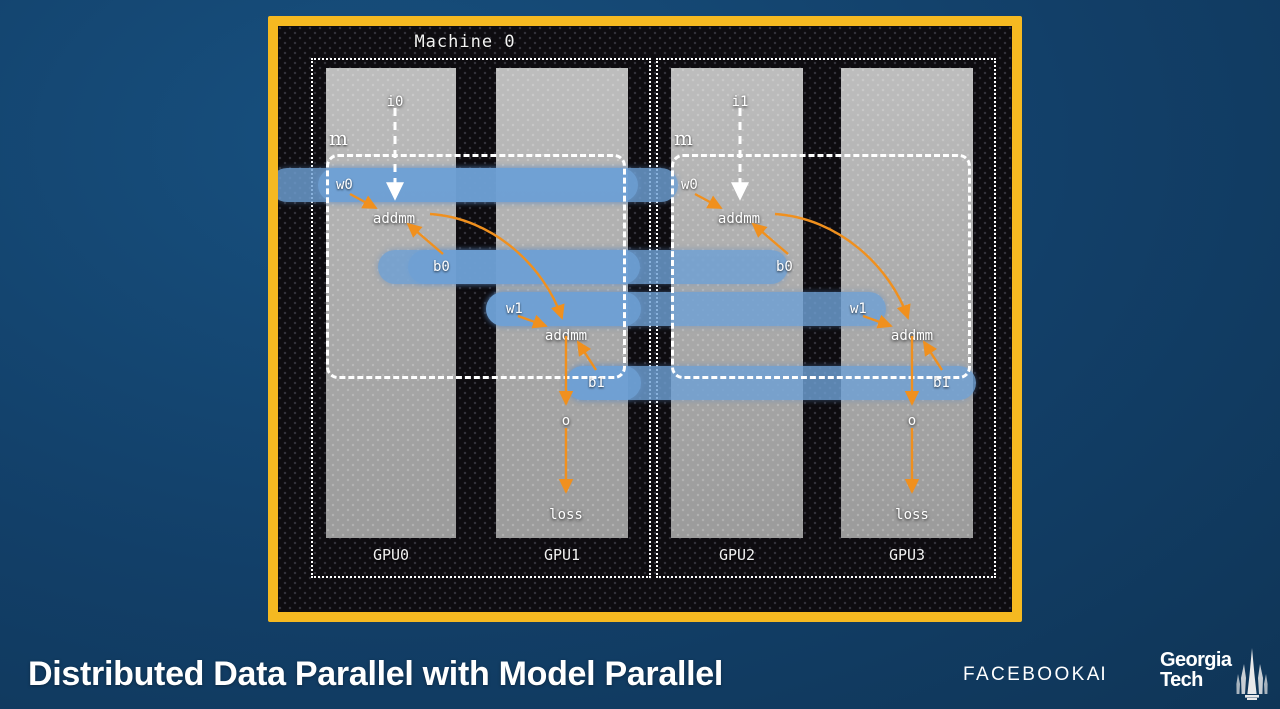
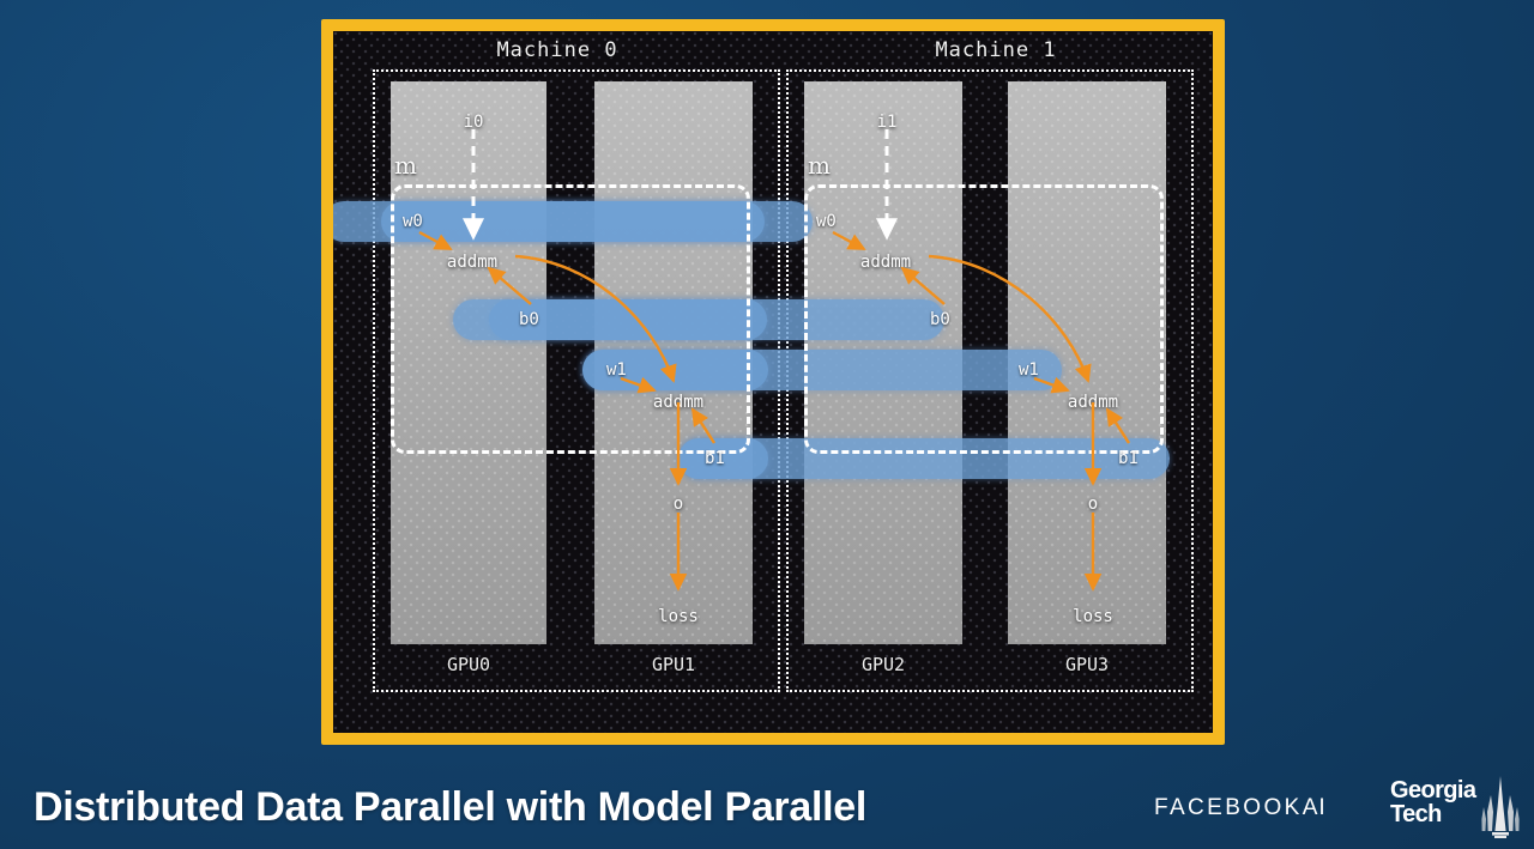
  Machine 0
+ Machine 1
  m
  m
  w0
  b0
  w1
  b1
  w0
  b0
  w1
  b1
  i0
  addmm
  admm
  o
  loss
  i1
  addmm
  admm
  o
  loss
  GPU0
  GPU1
  GPU2
  GPU3
  Distributed Data Parallel with Model Parallel
  FACEBOOKAI
  Georgia
  Tech
